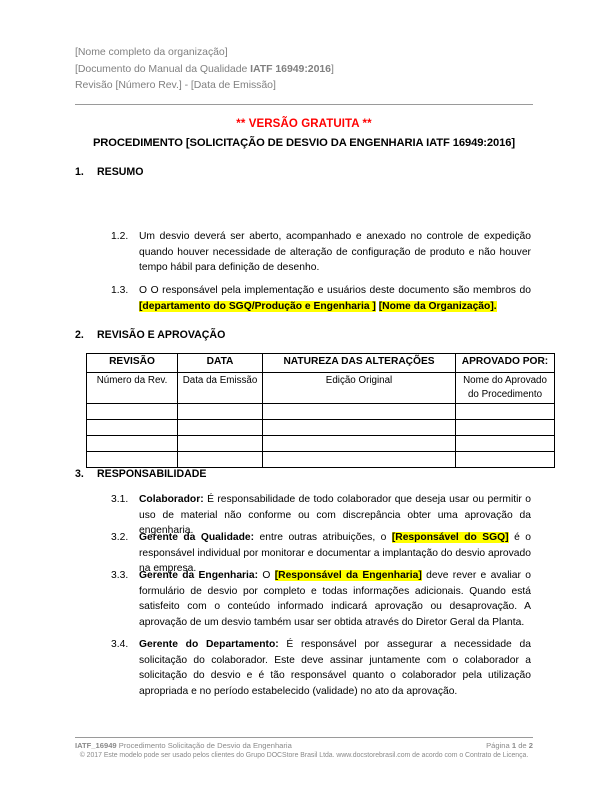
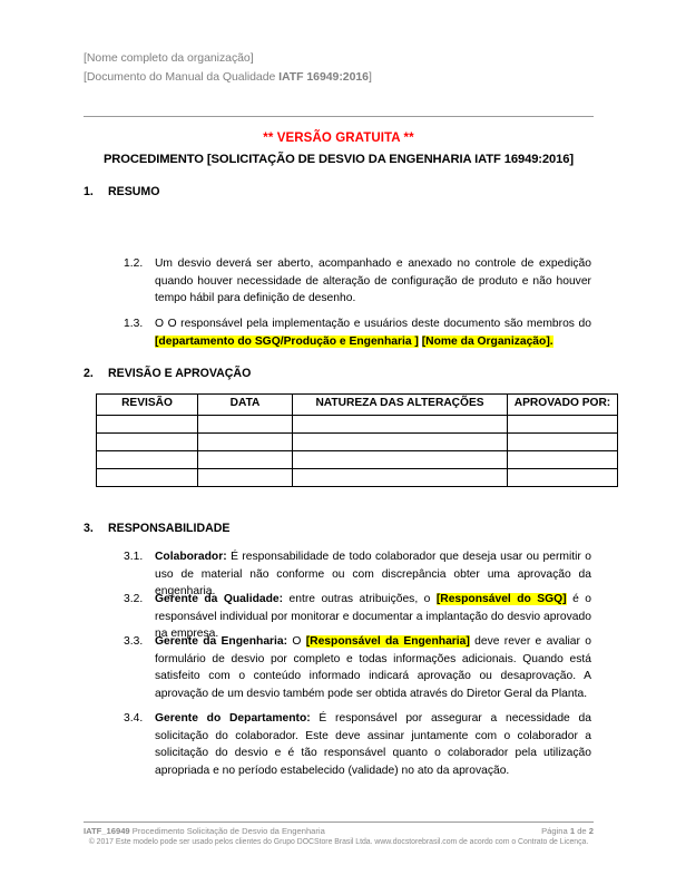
  [Nome completo da organização]
  [Documento do Manual da Qualidade IATF 16949:2016]
- Revisão [Número Rev.] - [Data de Emissão]
  ** VERSÃO GRATUITA **
  PROCEDIMENTO [SOLICITAÇÃO DE DESVIO DA ENGENHARIA IATF 16949:2016]
  1. RESUMO
  1.2.
  Um desvio deverá ser aberto, acompanhado e anexado no controle de expedição quando houver necessidade de alteração de configuração de produto e não houver tempo hábil para definição de desenho.
  1.3.
  O O responsável pela implementação e usuários deste documento são membros do [departamento do SGQ/Produção e Engenharia ] [Nome da Organização].
  2. REVISÃO E APROVAÇÃO
  REVISÃO	DATA	NATUREZA DAS ALTERAÇÕES	APROVADO POR:
- Número da Rev.	Data da Emissão	Edição Original	Nome do Aprovado do Procedimento
  3. RESPONSABILIDADE
  3.1.
  Colaborador: É responsabilidade de todo colaborador que deseja usar ou permitir o uso de material não conforme ou com discrepância obter uma aprovação da engenharia.
  3.2.
  Gerente da Qualidade: entre outras atribuições, o [Responsável do SGQ] é o responsável individual por monitorar e documentar a implantação do desvio aprovado na empresa.
  3.3.
- Gerente da Engenharia: O [Responsável da Engenharia] deve rever e avaliar o formulário de desvio por completo e todas informações adicionais. Quando está satisfeito com o conteúdo informado indicará aprovação ou desaprovação. A aprovação de um desvio também usar ser obtida através do Diretor Geral da Planta.
+ Gerente da Engenharia: O [Responsável da Engenharia] deve rever e avaliar o formulário de desvio por completo e todas informações adicionais. Quando está satisfeito com o conteúdo informado indicará aprovação ou desaprovação. A aprovação de um desvio também pode ser obtida através do Diretor Geral da Planta.
  3.4.
  Gerente do Departamento: É responsável por assegurar a necessidade da solicitação do colaborador. Este deve assinar juntamente com o colaborador a solicitação do desvio e é tão responsável quanto o colaborador pela utilização apropriada e no período estabelecido (validade) no ato da aprovação.
  IATF_16949 Procedimento Solicitação de Desvio da Engenharia
  Página 1 de 2
